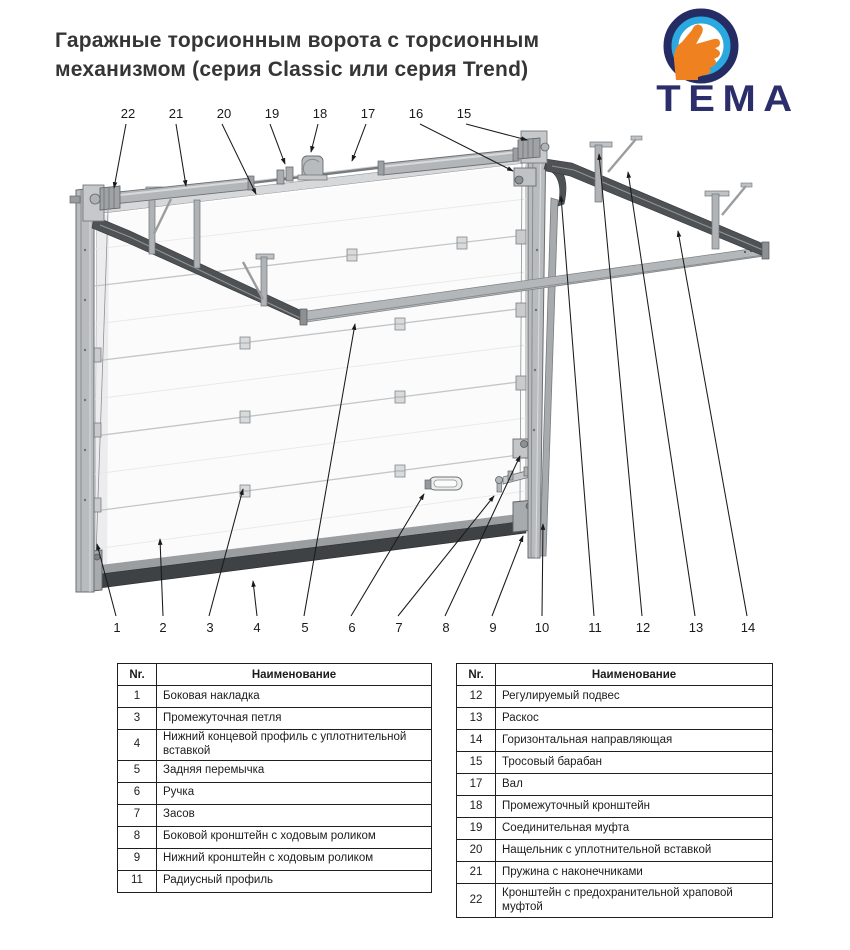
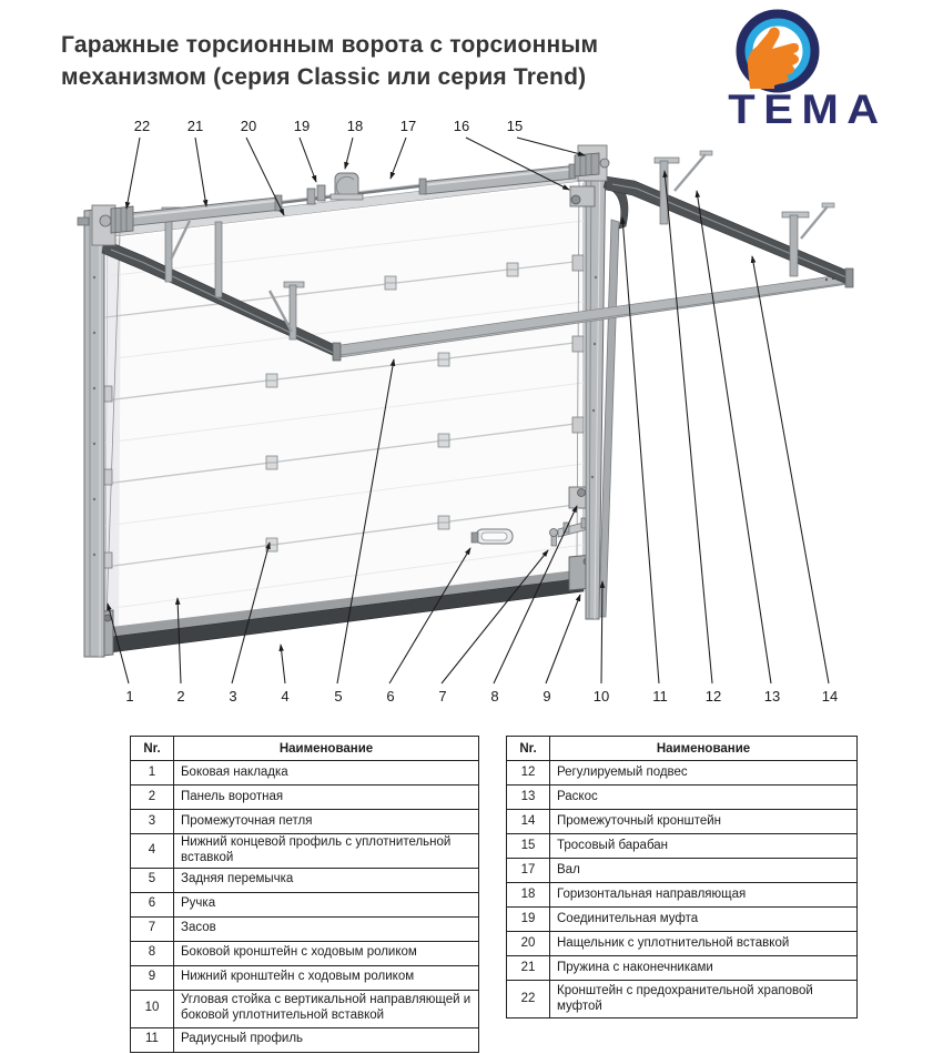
  22
  21
  20
  19
  18
  17
  16
  15
  1
  2
  3
  4
  5
  6
  7
  8
  9
  10
  11
  12
  13
  14
  Гаражные торсионным ворота с торсионным
  механизмом (серия Classic или серия Trend)
  ТЕМА
  Nr.	Наименование
  1	Боковая накладка
+ 2	Панель воротная
  3	Промежуточная петля
  4	Нижний концевой профиль с уплотнительной вставкой
  5	Задняя перемычка
  6	Ручка
  7	Засов
  8	Боковой кронштейн с ходовым роликом
  9	Нижний кронштейн с ходовым роликом
+ 10	Угловая стойка с вертикальной направляющей и боковой уплотнительной вставкой
  11	Радиусный профиль
  Nr.	Наименование
  12	Регулируемый подвес
  13	Раскос
- 14	Горизонтальная направляющая
+ 14	Промежуточный кронштейн
  15	Тросовый барабан
  17	Вал
- 18	Промежуточный кронштейн
+ 18	Горизонтальная направляющая
  19	Соединительная муфта
  20	Нащельник с уплотнительной вставкой
  21	Пружина с наконечниками
  22	Кронштейн с предохранительной храповой муфтой
